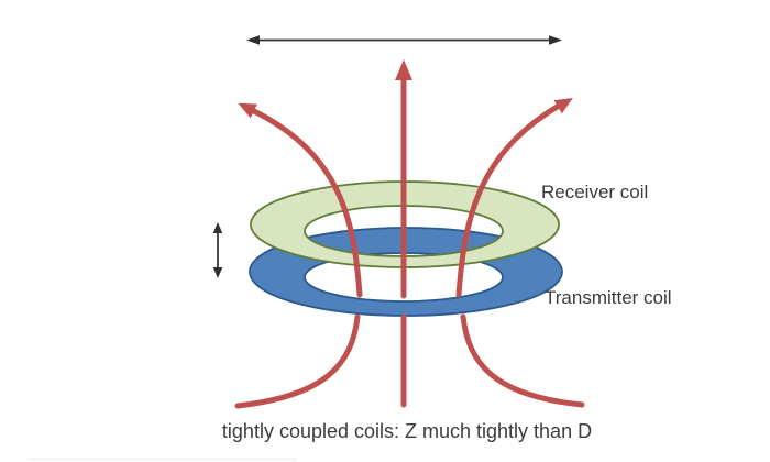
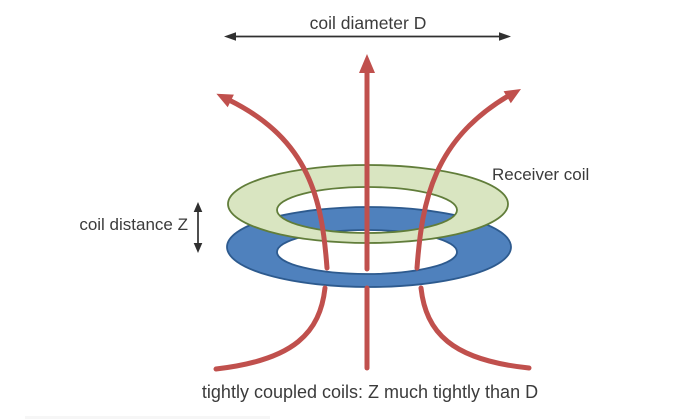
+ coil diameter D
+ coil distance Z
  Receiver coil
- Transmitter coil
  tightly coupled coils: Z much tightly than D
